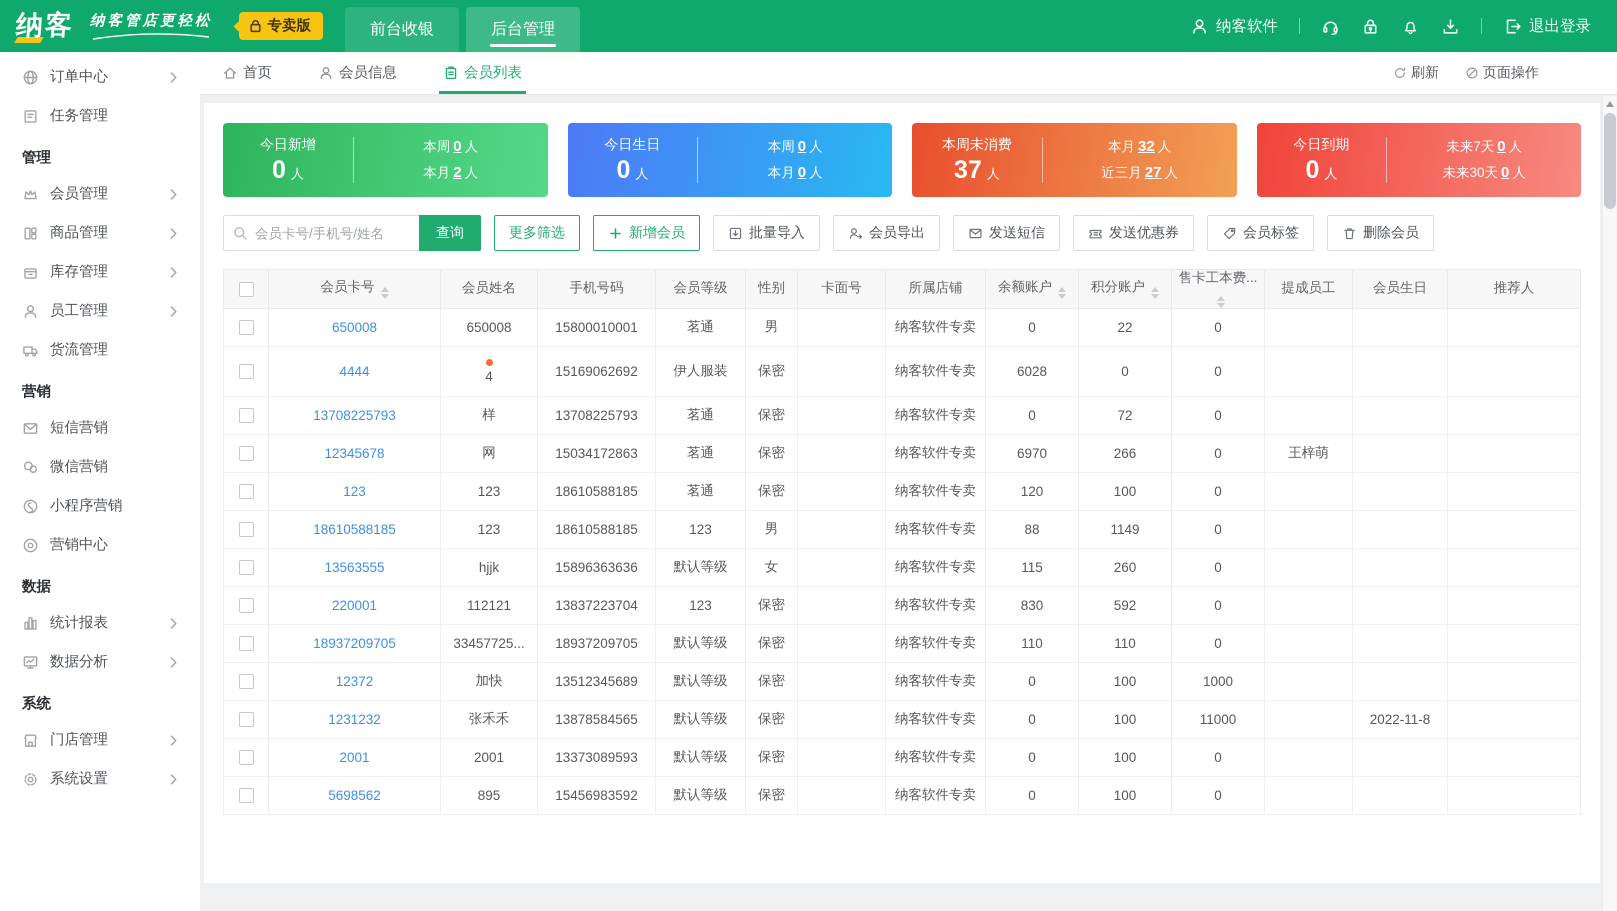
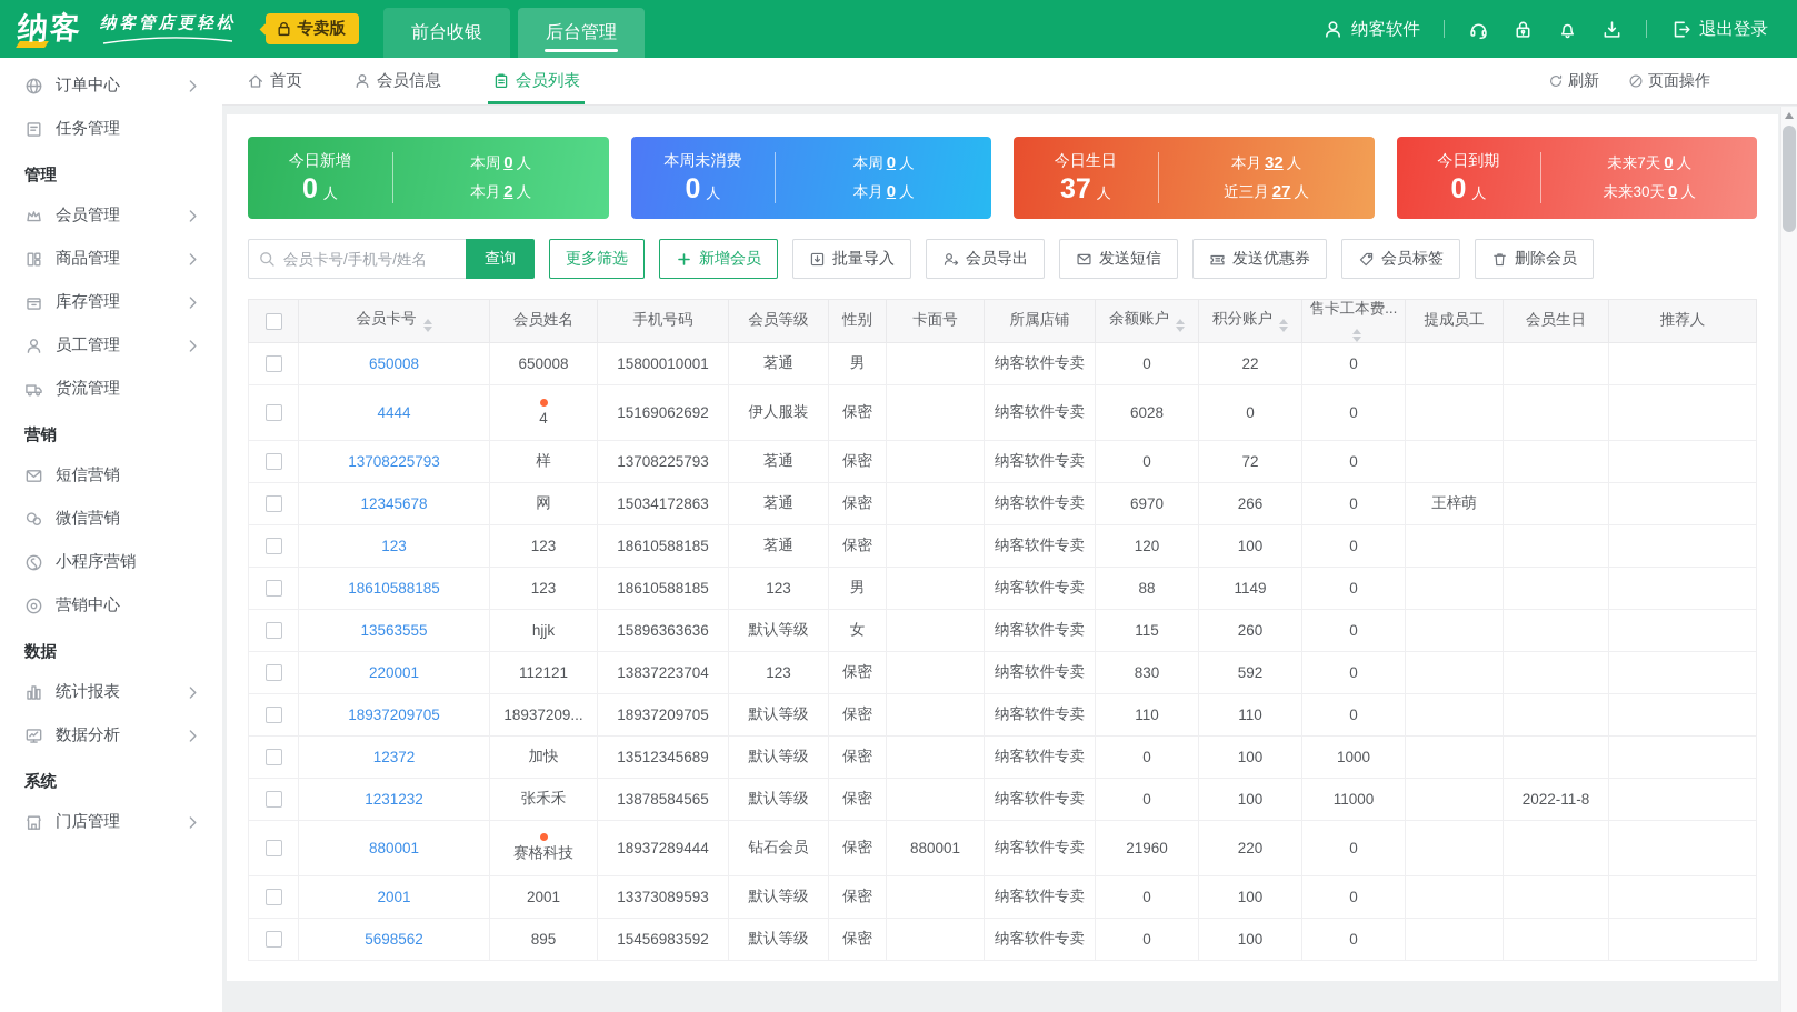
  纳客管店更轻松
  专卖版
  前台收银
  后台管理
  纳客软件
  退出登录
  订单中心
  任务管理
  管理
  会员管理
  商品管理
  库存管理
  员工管理
  货流管理
  营销
  短信营销
  微信营销
  小程序营销
  营销中心
  数据
  统计报表
  数据分析
  系统
  门店管理
- 系统设置
  首页
  会员信息
  会员列表
  刷新
  页面操作
  今日新增
  0 人
  本周 0 人
  本月 2 人
- 今日生日
+ 本周未消费
  0 人
  本周 0 人
  本月 0 人
- 本周未消费
+ 今日生日
  37 人
  本月 32 人
  近三月 27 人
  今日到期
  0 人
  未来7天 0 人
  未来30天 0 人
  会员卡号/手机号/姓名
  查询
  更多筛选
  新增会员
  批量导入
  会员导出
  发送短信
  发送优惠券
  会员标签
  删除会员
  	会员卡号	会员姓名	手机号码	会员等级	性别	卡面号	所属店铺	余额账户	积分账户	售卡工本费...	提成员工	会员生日	推荐人
  	650008	650008	15800010001	茗通	男		纳客软件专卖	0	22	0
  	4444	4	15169062692	伊人服装	保密		纳客软件专卖	6028	0	0
  	13708225793	样	13708225793	茗通	保密		纳客软件专卖	0	72	0
  	12345678	网	15034172863	茗通	保密		纳客软件专卖	6970	266	0	王梓萌
  	123	123	18610588185	茗通	保密		纳客软件专卖	120	100	0
  	18610588185	123	18610588185	123	男		纳客软件专卖	88	1149	0
  	13563555	hjjk	15896363636	默认等级	女		纳客软件专卖	115	260	0
  	220001	112121	13837223704	123	保密		纳客软件专卖	830	592	0
- 	18937209705	33457725...	18937209705	默认等级	保密		纳客软件专卖	110	110	0
+ 	18937209705	18937209...	18937209705	默认等级	保密		纳客软件专卖	110	110	0
  	12372	加快	13512345689	默认等级	保密		纳客软件专卖	0	100	1000
  	1231232	张禾禾	13878584565	默认等级	保密		纳客软件专卖	0	100	11000		2022-11-8
+ 	880001	赛格科技	18937289444	钻石会员	保密	880001	纳客软件专卖	21960	220	0
  	2001	2001	13373089593	默认等级	保密		纳客软件专卖	0	100	0
  	5698562	895	15456983592	默认等级	保密		纳客软件专卖	0	100	0
